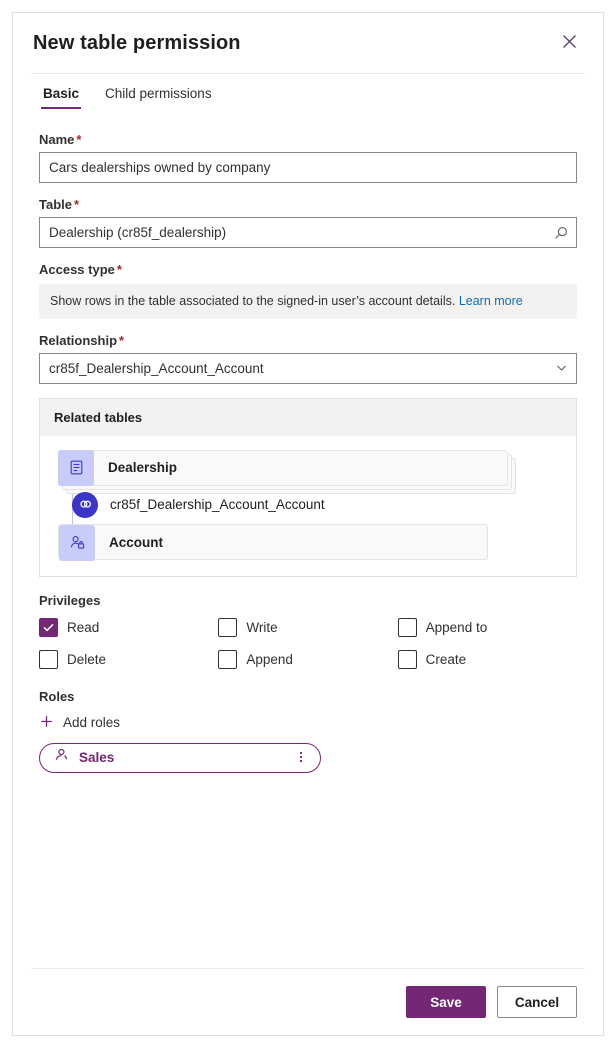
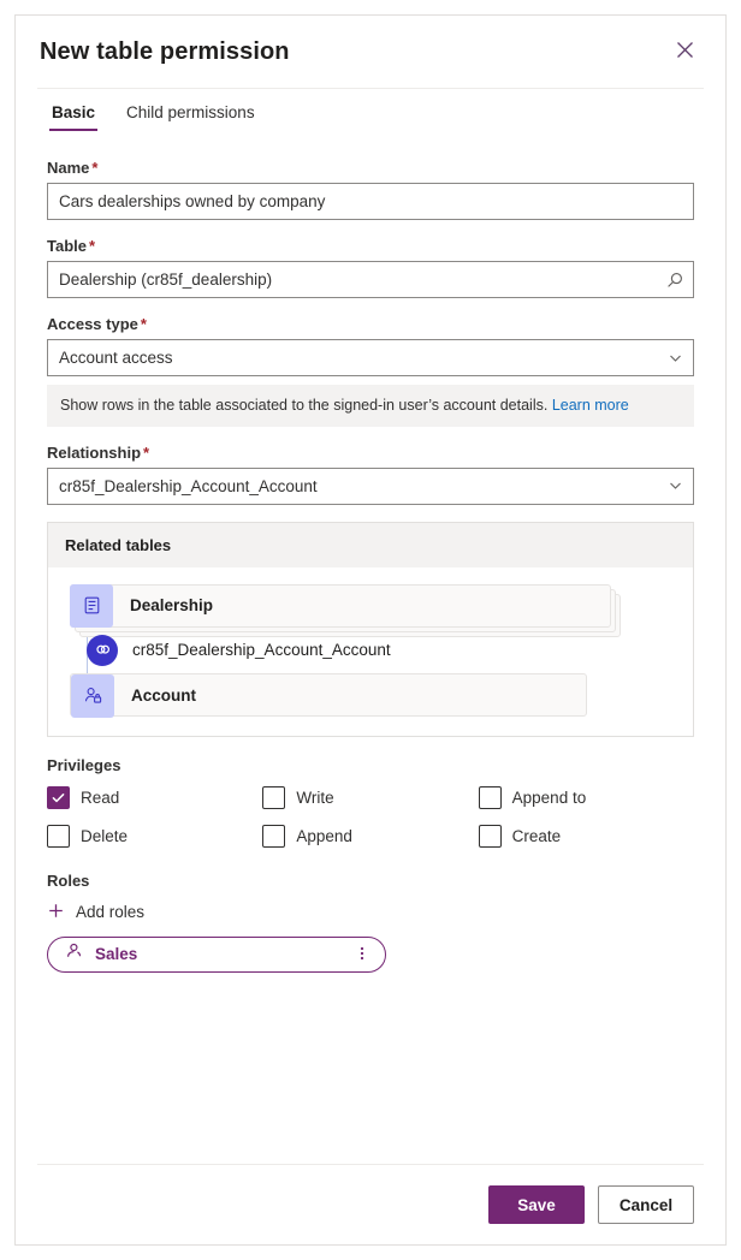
  New table permission
  Basic
  Child permissions
  Name *
  Cars dealerships owned by company
  Table *
  Dealership (cr85f_dealership)
  Access type *
+ Account access
  Show rows in the table associated to the signed-in user’s account details. Learn more
  Relationship *
  cr85f_Dealership_Account_Account
  Related tables
  Dealership
  cr85f_Dealership_Account_Account
  Account
  Privileges
  Read
  Write
  Append to
  Delete
  Append
  Create
  Roles
  Add roles
  Sales
  Save
  Cancel
